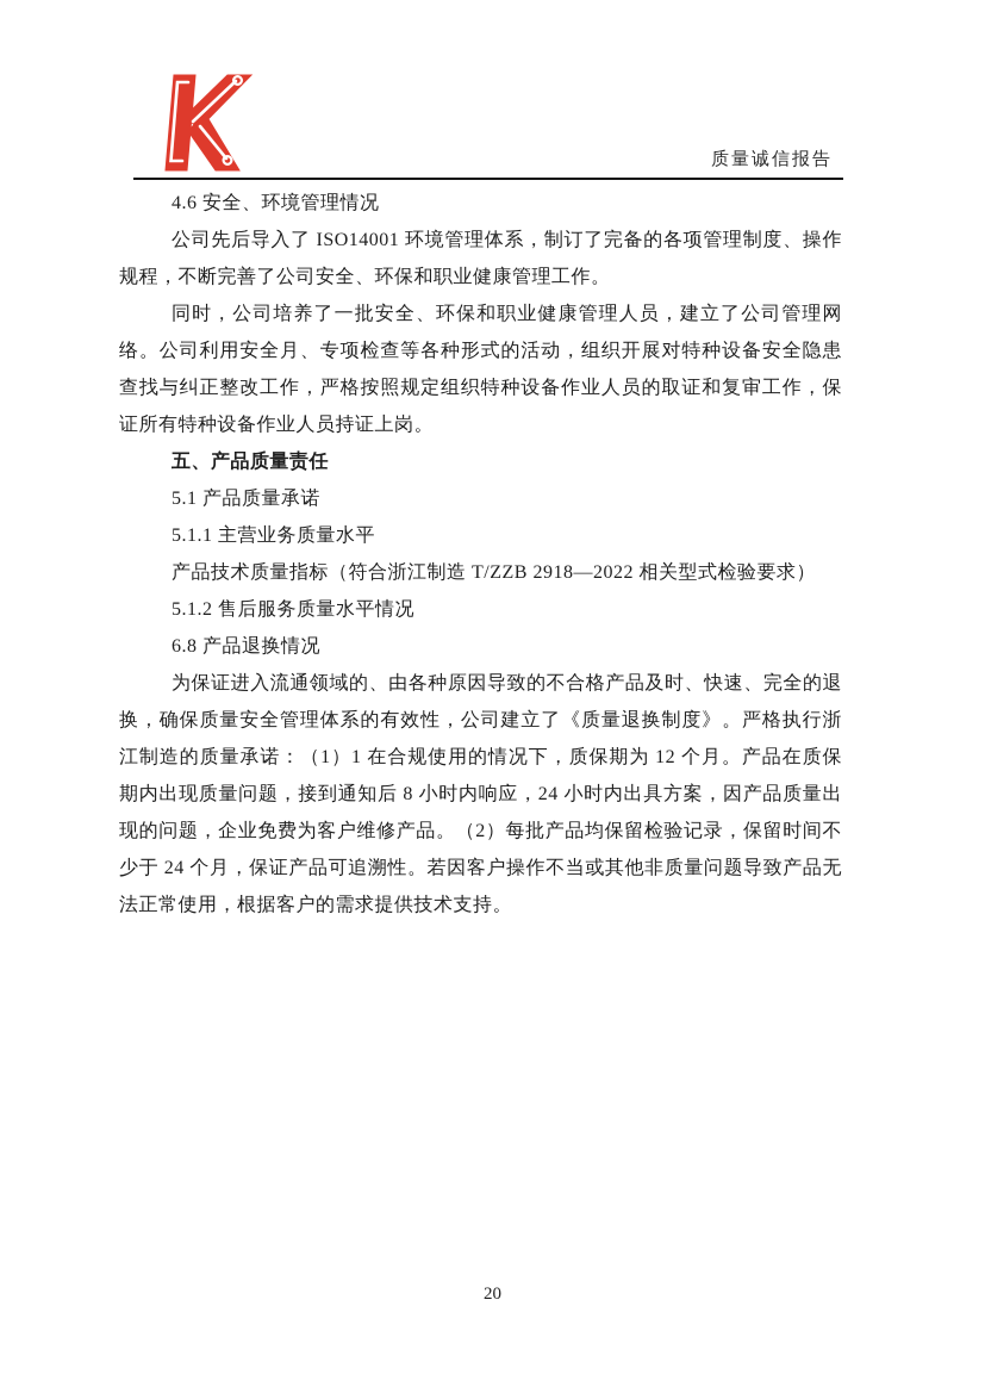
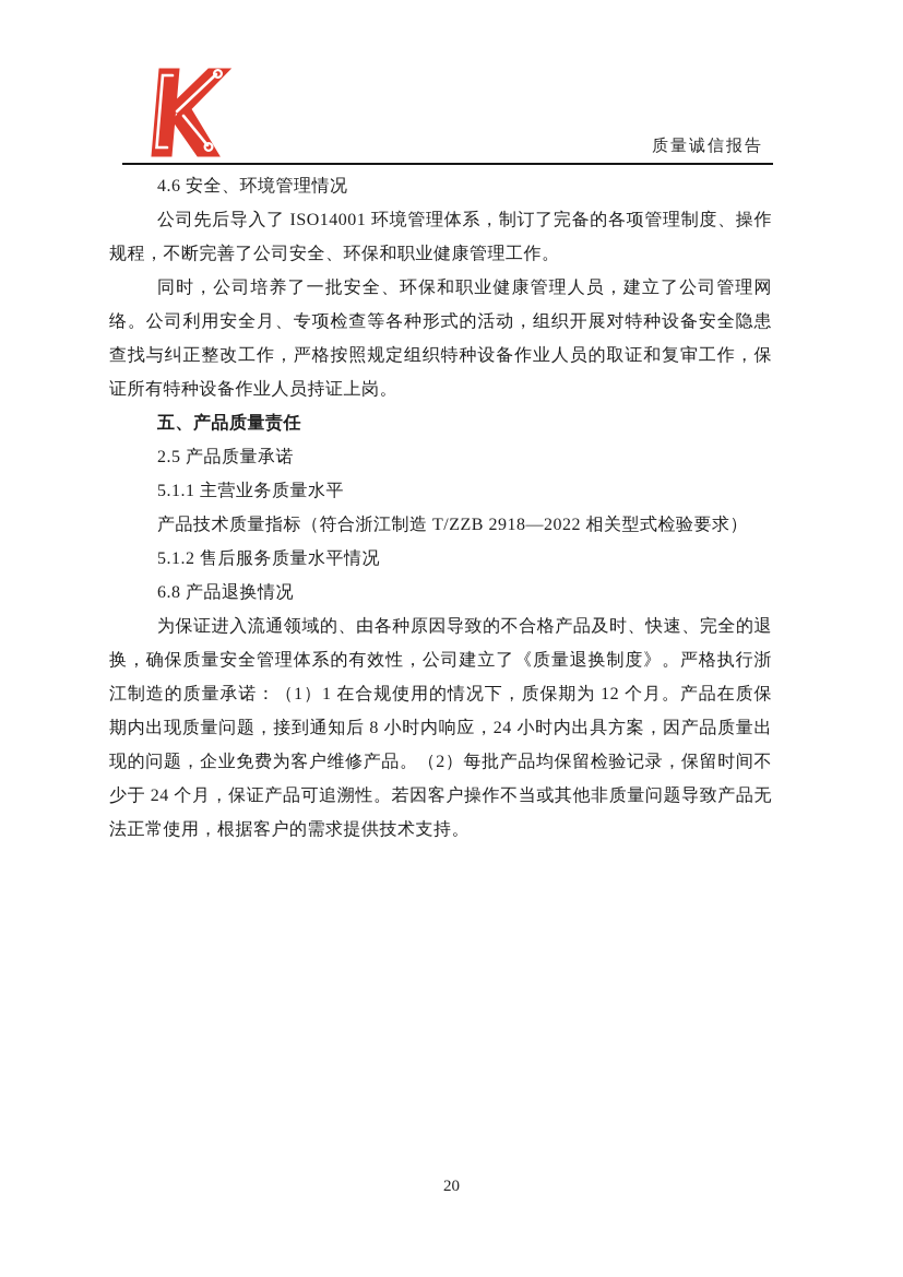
  质量诚信报告
  4.6 安全、环境管理情况
  公司先后导入了 ISO14001 环境管理体系，制订了完备的各项管理制度、操作规程，不断完善了公司安全、环保和职业健康管理工作。
  同时，公司培养了一批安全、环保和职业健康管理人员，建立了公司管理网络。公司利用安全月、专项检查等各种形式的活动，组织开展对特种设备安全隐患查找与纠正整改工作，严格按照规定组织特种设备作业人员的取证和复审工作，保证所有特种设备作业人员持证上岗。
  五、产品质量责任
- 5.1 产品质量承诺
+ 2.5 产品质量承诺
  5.1.1 主营业务质量水平
  产品技术质量指标（符合浙江制造 T/ZZB 2918—2022 相关型式检验要求）
  5.1.2 售后服务质量水平情况
  6.8 产品退换情况
  为保证进入流通领域的、由各种原因导致的不合格产品及时、快速、完全的退换，确保质量安全管理体系的有效性，公司建立了《质量退换制度》。严格执行浙江制造的质量承诺：（1）1 在合规使用的情况下，质保期为 12 个月。产品在质保期内出现质量问题，接到通知后 8 小时内响应，24 小时内出具方案，因产品质量出现的问题，企业免费为客户维修产品。（2）每批产品均保留检验记录，保留时间不少于 24 个月，保证产品可追溯性。若因客户操作不当或其他非质量问题导致产品无法正常使用，根据客户的需求提供技术支持。
  20
